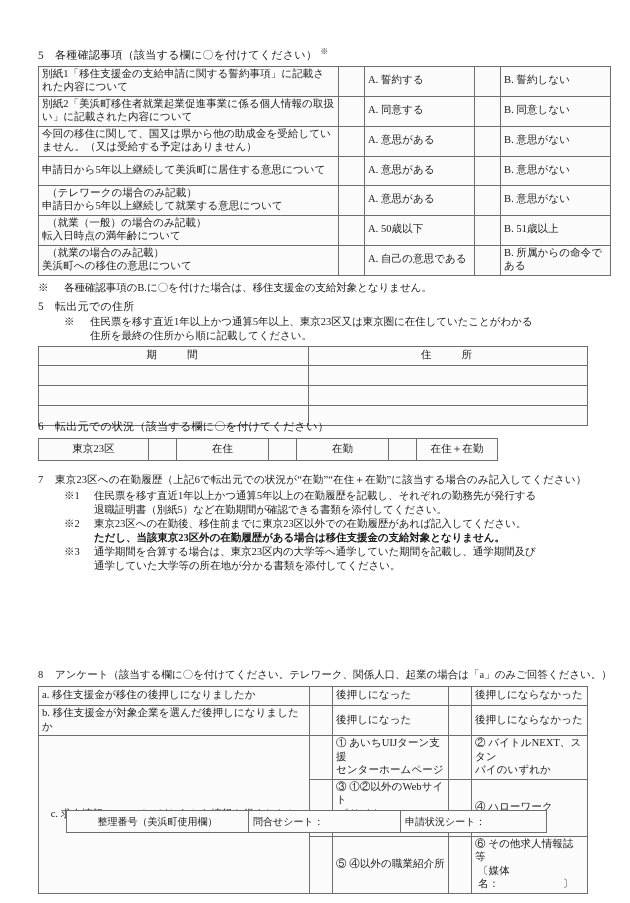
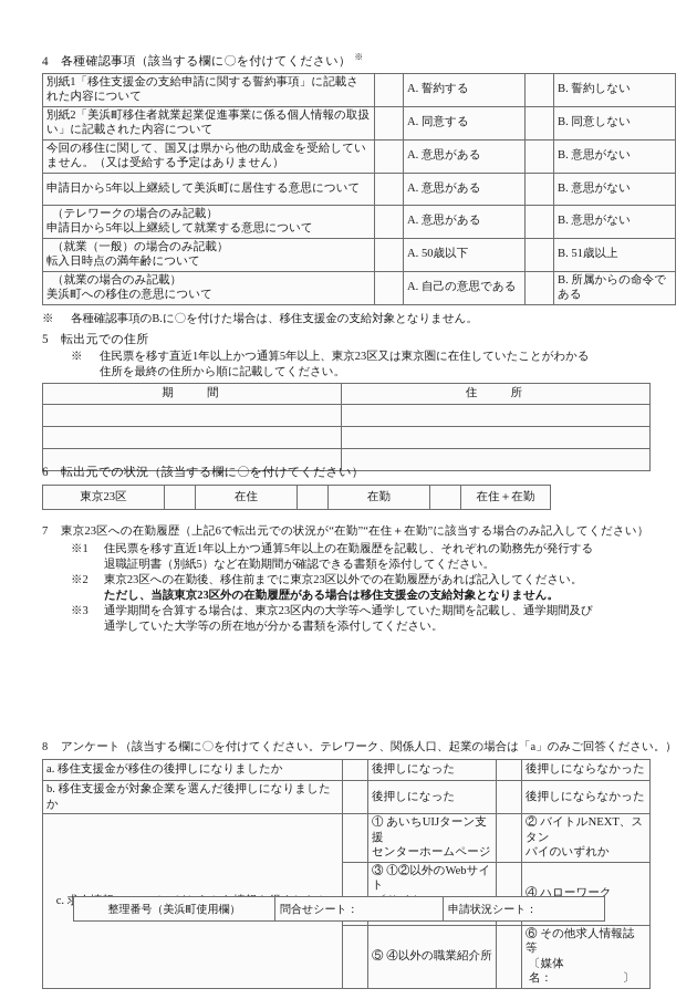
- 5 各種確認事項（該当する欄に〇を付けてください） ※
+ 4 各種確認事項（該当する欄に〇を付けてください） ※
  別紙1「移住支援金の支給申請に関する誓約事項」に記載された内容について		A. 誓約する		B. 誓約しない
  別紙2「美浜町移住者就業起業促進事業に係る個人情報の取扱い」に記載された内容について		A. 同意する		B. 同意しない
  今回の移住に関して、国又は県から他の助成金を受給していません。（又は受給する予定はありません）		A. 意思がある		B. 意思がない
  申請日から5年以上継続して美浜町に居住する意思について		A. 意思がある		B. 意思がない
  （テレワークの場合のみ記載） 申請日から5年以上継続して就業する意思について		A. 意思がある		B. 意思がない
  （就業（一般）の場合のみ記載） 転入日時点の満年齢について		A. 50歳以下		B. 51歳以上
  （就業の場合のみ記載） 美浜町への移住の意思について		A. 自己の意思である		B. 所属からの命令である
  ※ 各種確認事項のB.に〇を付けた場合は、移住支援金の支給対象となりません。
  5 転出元での住所
  ※
  住民票を移す直近1年以上かつ通算5年以上、東京23区又は東京圏に在住していたことがわかる
  住所を最終の住所から順に記載してください。
  期 間	住 所
  6 転出元での状況（該当する欄に〇を付けてください）
  東京23区		在住		在勤		在住＋在勤
  7 東京23区への在勤履歴（上記6で転出元での状況が“在勤”“在住＋在勤”に該当する場合のみ記入してください）
  ※1
  住民票を移す直近1年以上かつ通算5年以上の在勤履歴を記載し、それぞれの勤務先が発行する
  退職証明書（別紙5）など在勤期間が確認できる書類を添付してください。
  ※2
  東京23区への在勤後、移住前までに東京23区以外での在勤履歴があれば記入してください。
  ただし、当該東京23区外の在勤履歴がある場合は移住支援金の支給対象となりません。
  ※3
  通学期間を合算する場合は、東京23区内の大学等へ通学していた期間を記載し、通学期間及び
  通学していた大学等の所在地が分かる書類を添付してください。
  8 アンケート（該当する欄に〇を付けてください。テレワーク、関係人口、起業の場合は「a」のみご回答ください。）
  a. 移住支援金が移住の後押しになりましたか		後押しになった		後押しにならなかった
  b. 移住支援金が対象企業を選んだ後押しになりましたか		後押しになった		後押しにならなかった
  	③ ①②以外のWebサイト		④ ハローワーク
  	⑤ ④以外の職業紹介所		⑥ その他求人情報誌等 〔媒体名： 〕
  整理番号（美浜町使用欄）	問合せシート：	申請状況シート：
